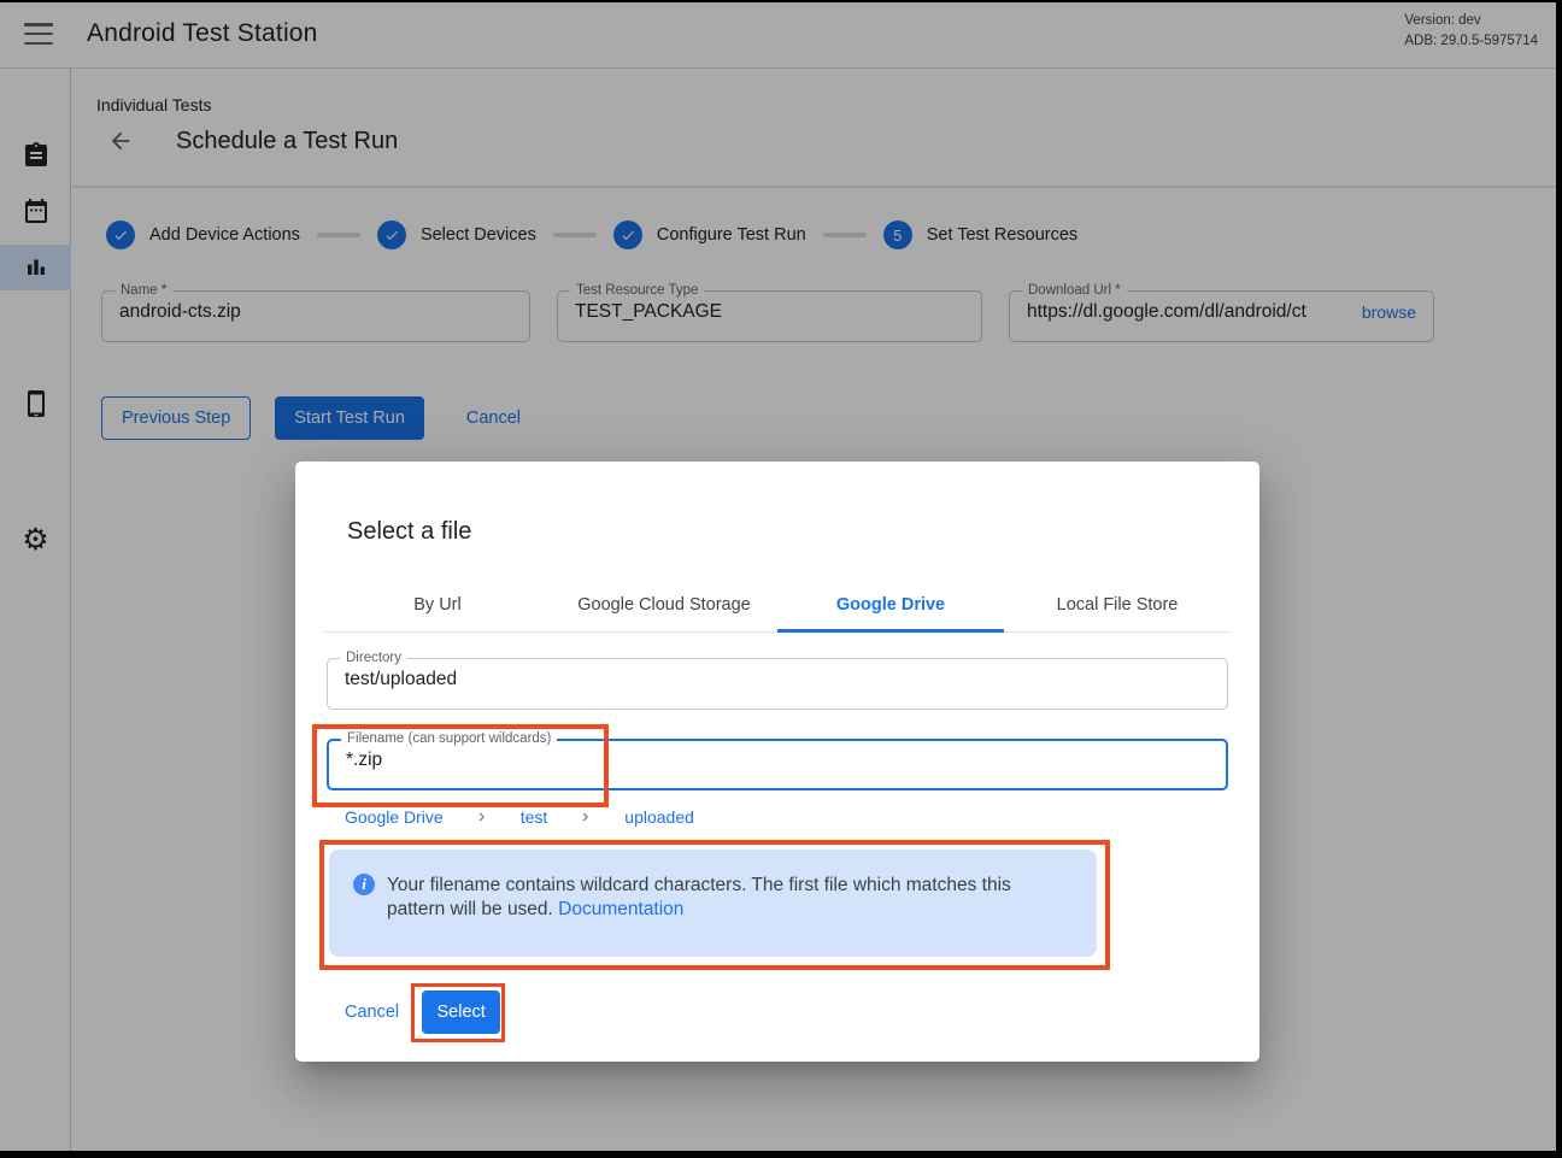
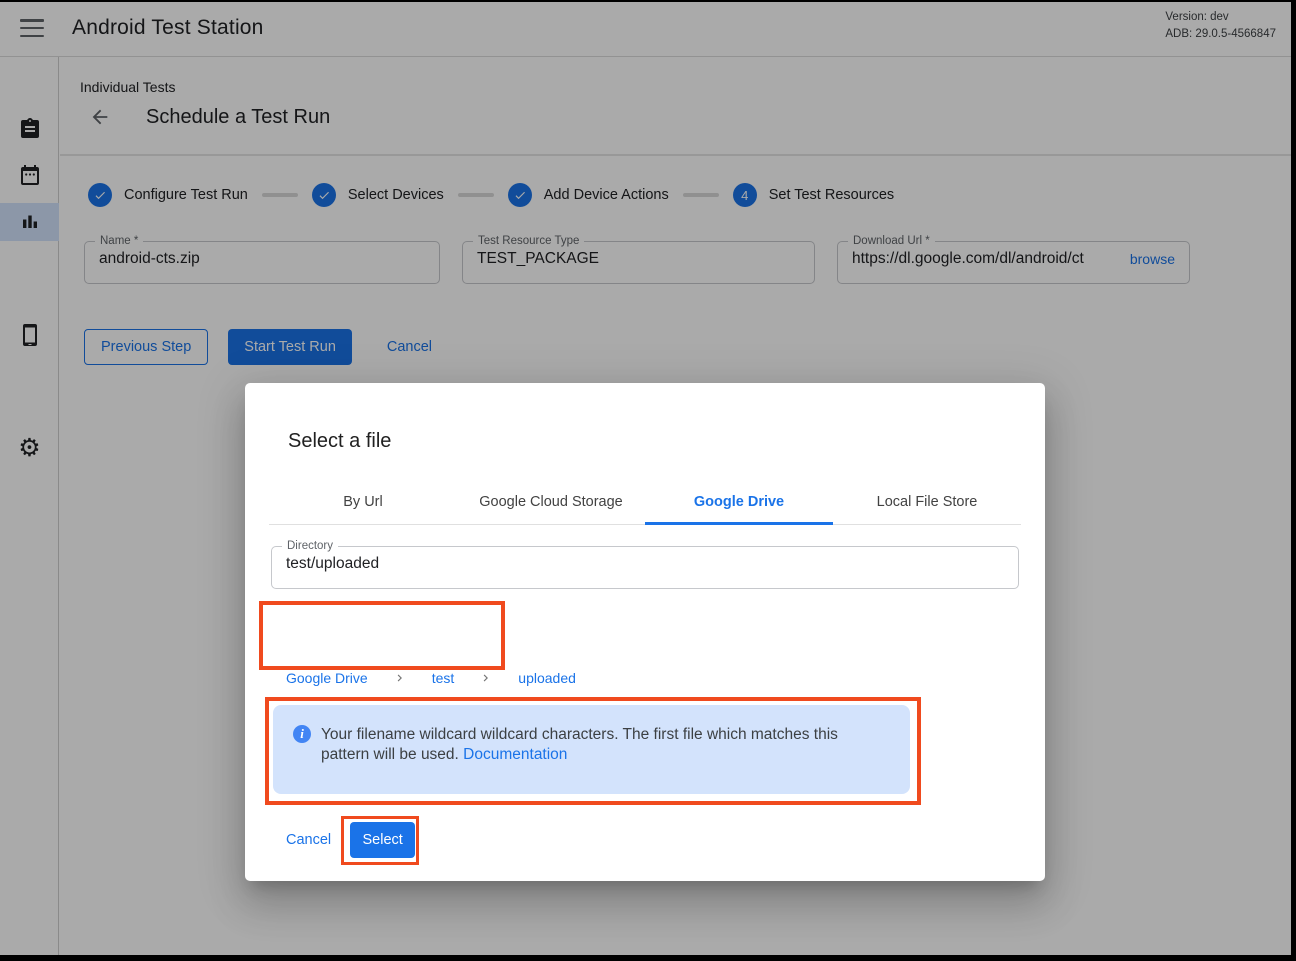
  Android Test Station
  Version: dev
- ADB: 29.0.5-5975714
+ ADB: 29.0.5-4566847
  ⚙
  Individual Tests
  Schedule a Test Run
- Add Device Actions
+ Configure Test Run
  Select Devices
- Configure Test Run
+ Add Device Actions
- 5
+ 4
  Set Test Resources
  Name *
  android-cts.zip
  Test Resource Type
  TEST_PACKAGE
  Download Url *
  https://dl.google.com/dl/android/ct
  browse
  Previous Step
  Start Test Run
  Cancel
  Select a file
  By Url
  Google Cloud Storage
  Google Drive
  Local File Store
  Directory
  test/uploaded
- Filename (can support wildcards)
- *.zip
  Google Drive
  test
  uploaded
  i
- Your filename contains wildcard characters. The first file which matches this pattern will be used. Documentation
+ Your filename wildcard wildcard characters. The first file which matches this pattern will be used. Documentation
  Cancel
  Select
